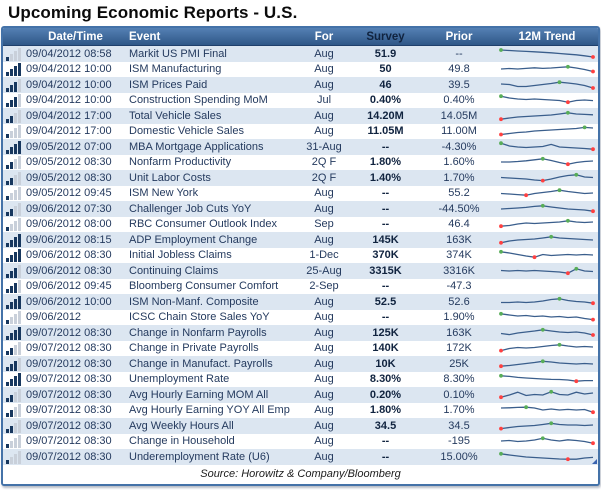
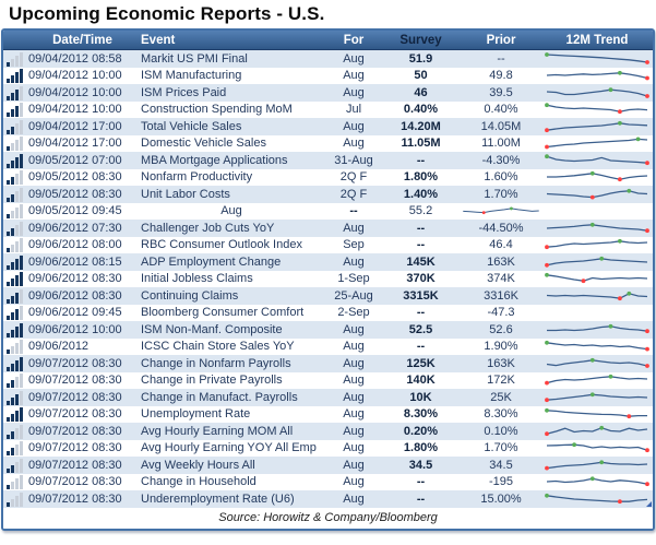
  Upcoming Economic Reports - U.S.
  Date/Time
  Event
  For
  Survey
  Prior
  12M Trend
  09/04/2012 08:58
  Markit US PMI Final
  Aug
  51.9
  --
  09/04/2012 10:00
  ISM Manufacturing
  Aug
  50
  49.8
  09/04/2012 10:00
  ISM Prices Paid
  Aug
  46
  39.5
  09/04/2012 10:00
  Construction Spending MoM
  Jul
  0.40%
  0.40%
  09/04/2012 17:00
  Total Vehicle Sales
  Aug
  14.20M
  14.05M
  09/04/2012 17:00
  Domestic Vehicle Sales
  Aug
  11.05M
  11.00M
  09/05/2012 07:00
  MBA Mortgage Applications
  31-Aug
  --
  -4.30%
  09/05/2012 08:30
  Nonfarm Productivity
  2Q F
  1.80%
  1.60%
  09/05/2012 08:30
  Unit Labor Costs
  2Q F
  1.40%
  1.70%
  09/05/2012 09:45
- ISM New York
  Aug
  --
  55.2
  09/06/2012 07:30
  Challenger Job Cuts YoY
  Aug
  --
  -44.50%
  09/06/2012 08:00
  RBC Consumer Outlook Index
  Sep
  --
  46.4
  09/06/2012 08:15
  ADP Employment Change
  Aug
  145K
  163K
  09/06/2012 08:30
  Initial Jobless Claims
- 1-Dec
+ 1-Sep
  370K
  374K
  09/06/2012 08:30
  Continuing Claims
  25-Aug
  3315K
  3316K
  09/06/2012 09:45
  Bloomberg Consumer Comfort
  2-Sep
  --
  -47.3
  09/06/2012 10:00
  ISM Non-Manf. Composite
  Aug
  52.5
  52.6
  09/06/2012
  ICSC Chain Store Sales YoY
  Aug
  --
  1.90%
  09/07/2012 08:30
  Change in Nonfarm Payrolls
  Aug
  125K
  163K
  09/07/2012 08:30
  Change in Private Payrolls
  Aug
  140K
  172K
  09/07/2012 08:30
  Change in Manufact. Payrolls
  Aug
  10K
  25K
  09/07/2012 08:30
  Unemployment Rate
  Aug
  8.30%
  8.30%
  09/07/2012 08:30
  Avg Hourly Earning MOM All
  Aug
  0.20%
  0.10%
  09/07/2012 08:30
  Avg Hourly Earning YOY All Emp
  Aug
  1.80%
  1.70%
  09/07/2012 08:30
  Avg Weekly Hours All
  Aug
  34.5
  34.5
  09/07/2012 08:30
  Change in Household
  Aug
  --
  -195
  09/07/2012 08:30
  Underemployment Rate (U6)
  Aug
  --
  15.00%
  Source: Horowitz & Company/Bloomberg
